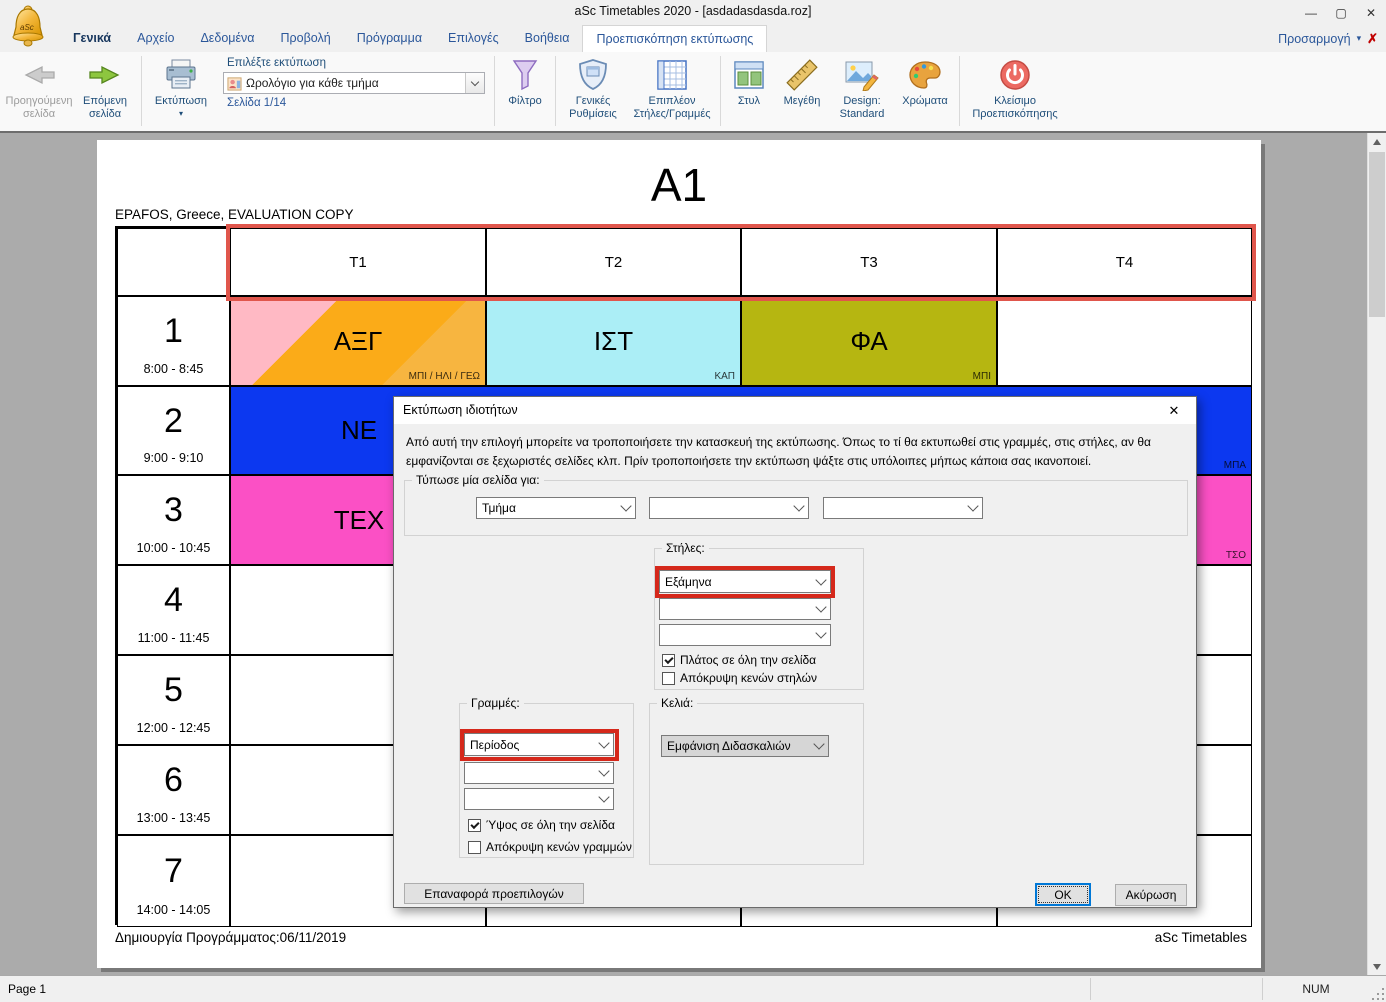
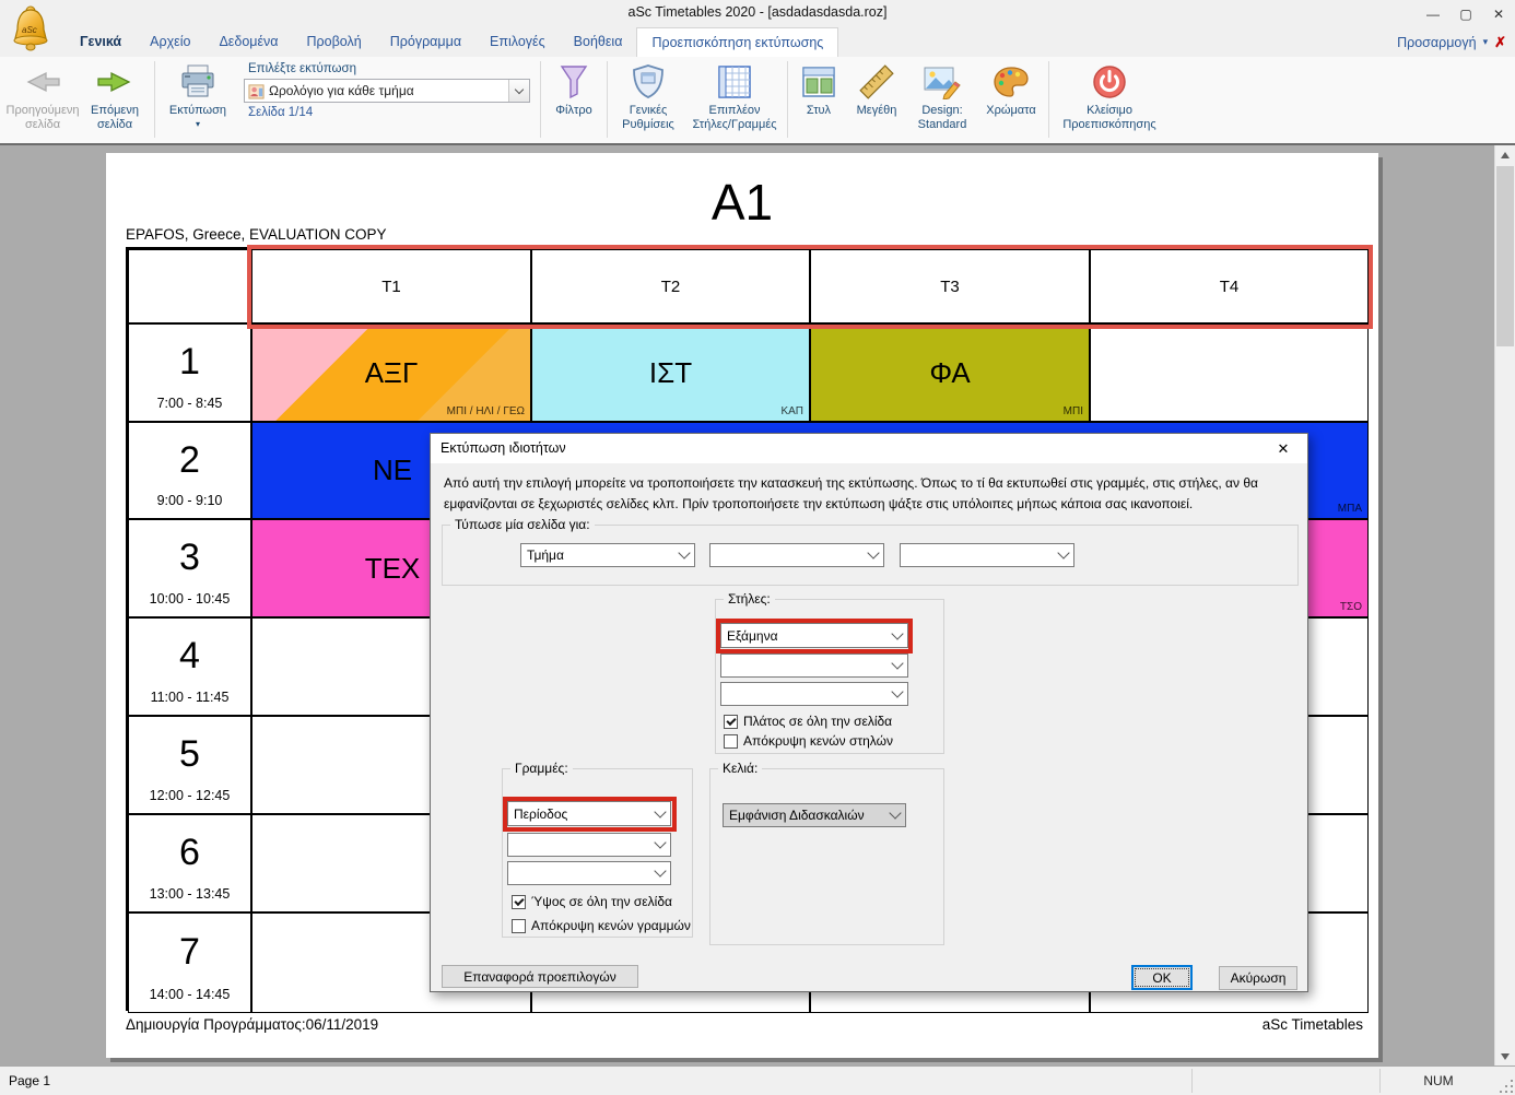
  aSc Timetables 2020 - [asdadasdasda.roz]
  —
  ▢
  ✕
  aSc
  Γενικά
  Αρχείο
  Δεδομένα
  Προβολή
  Πρόγραμμα
  Επιλογές
  Βοήθεια
  Προεπισκόπηση εκτύπωσης
  Προσαρμογή
  ▾
  ✗
  Προηγούμενη σελίδα
  Επόμενη σελίδα
  Εκτύπωση
  ▾
  Επιλέξτε εκτύπωση
  Ωρολόγιο για κάθε τμήμα
  Σελίδα 1/14
  Φίλτρο
  Γενικές Ρυθμίσεις
  Επιπλέον Στήλες/Γραμμές
  Στυλ
  Μεγέθη
  Design: Standard
  Χρώματα
  Κλείσιμο Προεπισκόπησης
  A1
  EPAFOS, Greece, EVALUATION COPY
  T1
  T2
  T3
  T4
  1
- 8:00 - 8:45
+ 7:00 - 8:45
  ΑΞΓ
  ΜΠΙ / ΗΛΙ / ΓΕΩ
  ΙΣΤ
  ΚΑΠ
  ΦΑ
  ΜΠΙ
  2
  9:00 - 9:10
  ΝΕ
  ΜΠΑ
  3
  10:00 - 10:45
  ΤΕΧ
  ΤΣΟ
  4
  11:00 - 11:45
  5
  12:00 - 12:45
  6
  13:00 - 13:45
  7
- 14:00 - 14:05
+ 14:00 - 14:45
  Δημιουργία Προγράμματος:06/11/2019
  aSc Timetables
  Εκτύπωση ιδιοτήτων
  ✕
  Από αυτή την επιλογή μπορείτε να τροποποιήσετε την κατασκευή της εκτύπωσης. Όπως το τί θα εκτυπωθεί στις γραμμές, στις στήλες, αν θα εμφανίζονται σε ξεχωριστές σελίδες κλπ. Πρίν τροποποιήσετε την εκτύπωση ψάξτε στις υπόλοιπες μήπως κάποια σας ικανοποιεί.
  Τύπωσε μία σελίδα για:
  Τμήμα
  Στήλες:
  Εξάμηνα
  Πλάτος σε όλη την σελίδα
  Απόκρυψη κενών στηλών
  Γραμμές:
  Περίοδος
  Ύψος σε όλη την σελίδα
  Απόκρυψη κενών γραμμών
  Κελιά:
  Εμφάνιση Διδασκαλιών
  Επαναφορά προεπιλογών
  OK
  Ακύρωση
  Page 1
  NUM
